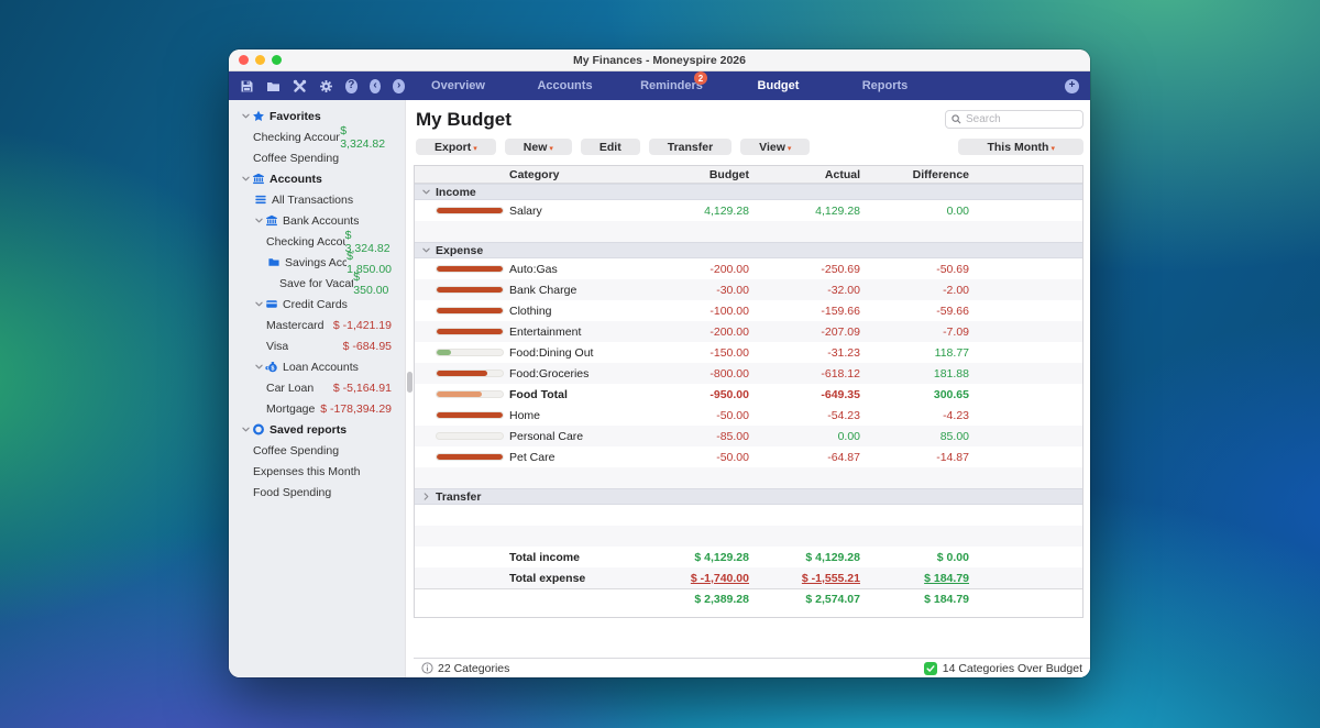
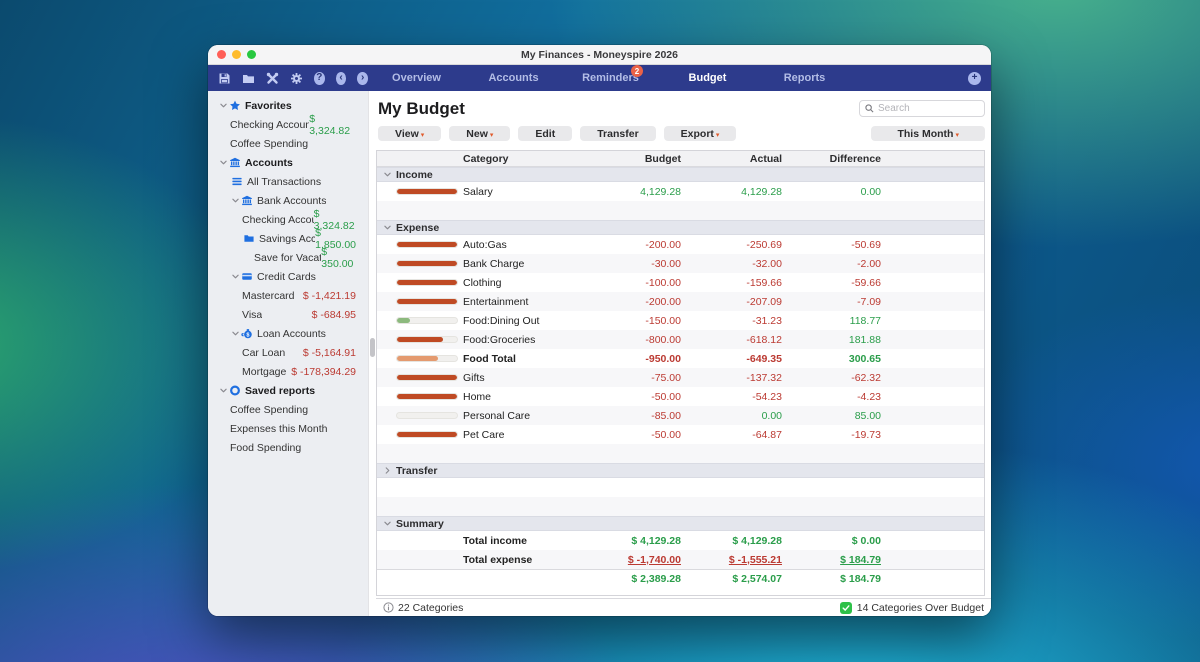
  My Finances - Moneyspire 2026
  ?
  ‹
  ›
  Overview
  Accounts
  Reminders
  2
  Budget
  Reports
  +
  Favorites
  Checking Accoun
  $ 3,324.82
  Coffee Spending
  Accounts
  All Transactions
  Bank Accounts
  Checking Acco
  $ 3,324.82
  Savings Acc
  $ 1,850.00
  Save for Vacat
  $ 350.00
  Credit Cards
  Mastercard
  $ -1,421.19
  Visa
  $ -684.95
  Loan Accounts
  Car Loan
  $ -5,164.91
  Mortgage
  $ -178,394.29
  Saved reports
  Coffee Spending
  Expenses this Month
  Food Spending
  My Budget
  Search
- Export
+ View
  New
  Edit
  Transfer
- View
+ Export
  This Month
  Category
  Budget
  Actual
  Difference
  Income
  Salary
  4,129.28
  4,129.28
  0.00
  Expense
  Auto:Gas
  -200.00
  -250.69
  -50.69
  Bank Charge
  -30.00
  -32.00
  -2.00
  Clothing
  -100.00
  -159.66
  -59.66
  Entertainment
  -200.00
  -207.09
  -7.09
  Food:Dining Out
  -150.00
  -31.23
  118.77
  Food:Groceries
  -800.00
  -618.12
  181.88
  Food Total
  -950.00
  -649.35
  300.65
+ Gifts
+ -75.00
+ -137.32
+ -62.32
  Home
  -50.00
  -54.23
  -4.23
  Personal Care
  -85.00
  0.00
  85.00
  Pet Care
  -50.00
  -64.87
- -14.87
+ -19.73
  Transfer
+ Summary
  Total income
  $ 4,129.28
  $ 4,129.28
  $ 0.00
  Total expense
  $ -1,740.00
  $ -1,555.21
  $ 184.79
  $ 2,389.28
  $ 2,574.07
  $ 184.79
  22 Categories
  14 Categories Over Budget
